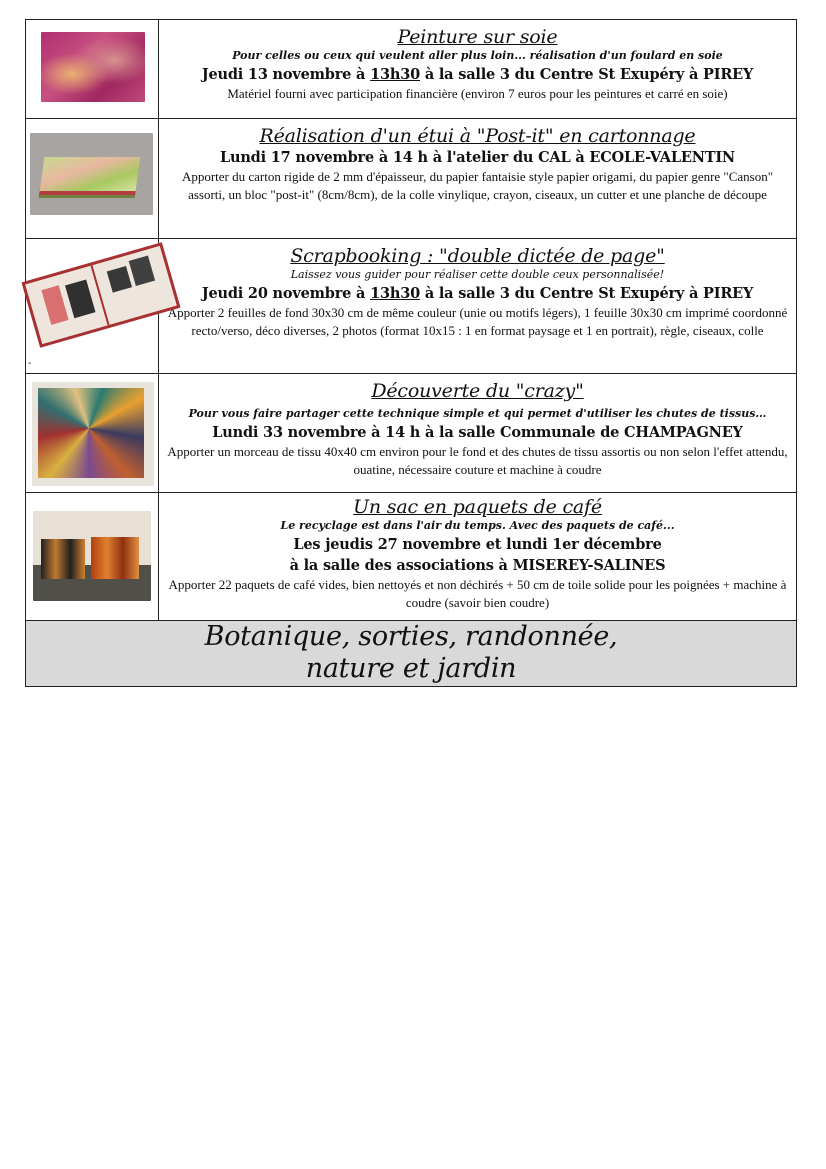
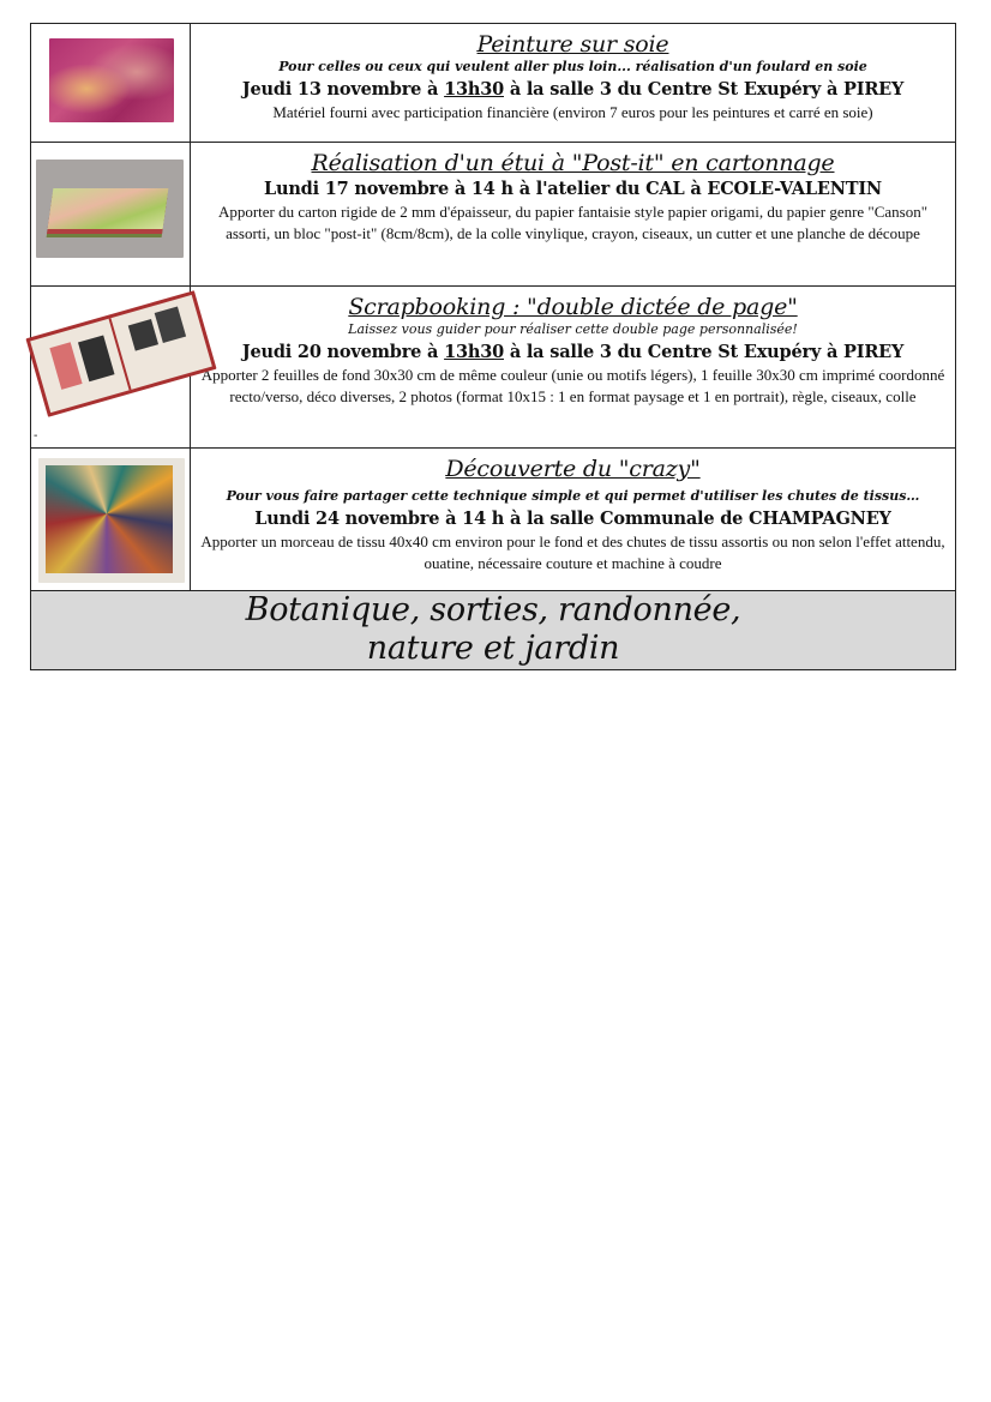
  	Peinture sur soie Pour celles ou ceux qui veulent aller plus loin... réalisation d'un foulard en soie Jeudi 13 novembre à 13h30 à la salle 3 du Centre St Exupéry à PIREY Matériel fourni avec participation financière (environ 7 euros pour les peintures et carré en soie)
  	Réalisation d'un étui à "Post-it" en cartonnage Lundi 17 novembre à 14 h à l'atelier du CAL à ECOLE-VALENTIN Apporter du carton rigide de 2 mm d'épaisseur, du papier fantaisie style papier origami, du papier genre "Canson" assorti, un bloc "post-it" (8cm/8cm), de la colle vinylique, crayon, ciseaux, un cutter et une planche de découpe
- -	Scrapbooking : "double dictée de page" Laissez vous guider pour réaliser cette double ceux personnalisée! Jeudi 20 novembre à 13h30 à la salle 3 du Centre St Exupéry à PIREY Apporter 2 feuilles de fond 30x30 cm de même couleur (unie ou motifs légers), 1 feuille 30x30 cm imprimé coordonné recto/verso, déco diverses, 2 photos (format 10x15 : 1 en format paysage et 1 en portrait), règle, ciseaux, colle
+ -	Scrapbooking : "double dictée de page" Laissez vous guider pour réaliser cette double page personnalisée! Jeudi 20 novembre à 13h30 à la salle 3 du Centre St Exupéry à PIREY Apporter 2 feuilles de fond 30x30 cm de même couleur (unie ou motifs légers), 1 feuille 30x30 cm imprimé coordonné recto/verso, déco diverses, 2 photos (format 10x15 : 1 en format paysage et 1 en portrait), règle, ciseaux, colle
- 	Découverte du "crazy" Pour vous faire partager cette technique simple et qui permet d'utiliser les chutes de tissus… Lundi 33 novembre à 14 h à la salle Communale de CHAMPAGNEY Apporter un morceau de tissu 40x40 cm environ pour le fond et des chutes de tissu assortis ou non selon l'effet attendu, ouatine, nécessaire couture et machine à coudre
+ 	Découverte du "crazy" Pour vous faire partager cette technique simple et qui permet d'utiliser les chutes de tissus… Lundi 24 novembre à 14 h à la salle Communale de CHAMPAGNEY Apporter un morceau de tissu 40x40 cm environ pour le fond et des chutes de tissu assortis ou non selon l'effet attendu, ouatine, nécessaire couture et machine à coudre
- 	Un sac en paquets de café Le recyclage est dans l'air du temps. Avec des paquets de café... Les jeudis 27 novembre et lundi 1er décembre à la salle des associations à MISEREY-SALINES Apporter 22 paquets de café vides, bien nettoyés et non déchirés + 50 cm de toile solide pour les poignées + machine à coudre (savoir bien coudre)
  Botanique, sorties, randonnée, nature et jardin
